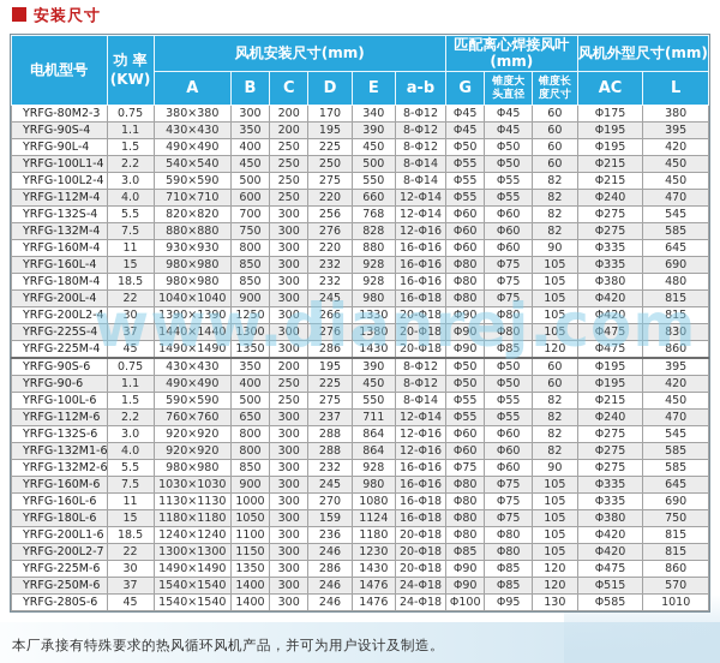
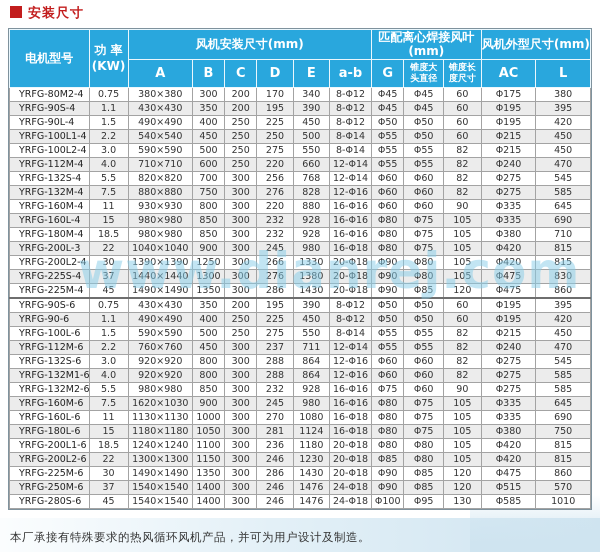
  安装尺寸
  电机型号	功 率 (KW)	风机安装尺寸(mm)	匹配离心焊接风叶 (mm)	风机外型尺寸(mm)
  A	B	C	D	E	a-b	G	锥度大 头直径	锥度长 度尺寸	AC	L
- YRFG-80M2-3	0.75	380×380	300	200	170	340	8-Φ12	Φ45	Φ45	60	Φ175	380
+ YRFG-80M2-4	0.75	380×380	300	200	170	340	8-Φ12	Φ45	Φ45	60	Φ175	380
  YRFG-90S-4	1.1	430×430	350	200	195	390	8-Φ12	Φ45	Φ45	60	Φ195	395
  YRFG-90L-4	1.5	490×490	400	250	225	450	8-Φ12	Φ50	Φ50	60	Φ195	420
  YRFG-100L1-4	2.2	540×540	450	250	250	500	8-Φ14	Φ55	Φ50	60	Φ215	450
  YRFG-100L2-4	3.0	590×590	500	250	275	550	8-Φ14	Φ55	Φ55	82	Φ215	450
  YRFG-112M-4	4.0	710×710	600	250	220	660	12-Φ14	Φ55	Φ55	82	Φ240	470
  YRFG-132S-4	5.5	820×820	700	300	256	768	12-Φ14	Φ60	Φ60	82	Φ275	545
  YRFG-132M-4	7.5	880×880	750	300	276	828	12-Φ16	Φ60	Φ60	82	Φ275	585
  YRFG-160M-4	11	930×930	800	300	220	880	16-Φ16	Φ60	Φ60	90	Φ335	645
  YRFG-160L-4	15	980×980	850	300	232	928	16-Φ16	Φ80	Φ75	105	Φ335	690
- YRFG-180M-4	18.5	980×980	850	300	232	928	16-Φ16	Φ80	Φ75	105	Φ380	480
+ YRFG-180M-4	18.5	980×980	850	300	232	928	16-Φ16	Φ80	Φ75	105	Φ380	710
- YRFG-200L-4	22	1040×1040	900	300	245	980	16-Φ18	Φ80	Φ75	105	Φ420	815
+ YRFG-200L-3	22	1040×1040	900	300	245	980	16-Φ18	Φ80	Φ75	105	Φ420	815
  YRFG-200L2-4	30	1390×1390	1250	300	266	1330	20-Φ18	Φ90	Φ80	105	Φ420	815
  YRFG-225S-4	37	1440×1440	1300	300	276	1380	20-Φ18	Φ90	Φ80	105	Φ475	830
  YRFG-225M-4	45	1490×1490	1350	300	286	1430	20-Φ18	Φ90	Φ85	120	Φ475	860
  YRFG-90S-6	0.75	430×430	350	200	195	390	8-Φ12	Φ50	Φ50	60	Φ195	395
  YRFG-90-6	1.1	490×490	400	250	225	450	8-Φ12	Φ50	Φ50	60	Φ195	420
  YRFG-100L-6	1.5	590×590	500	250	275	550	8-Φ14	Φ55	Φ55	82	Φ215	450
- YRFG-112M-6	2.2	760×760	650	300	237	711	12-Φ14	Φ55	Φ55	82	Φ240	470
+ YRFG-112M-6	2.2	760×760	450	300	237	711	12-Φ14	Φ55	Φ55	82	Φ240	470
  YRFG-132S-6	3.0	920×920	800	300	288	864	12-Φ16	Φ60	Φ60	82	Φ275	545
  YRFG-132M1-6	4.0	920×920	800	300	288	864	12-Φ16	Φ60	Φ60	82	Φ275	585
  YRFG-132M2-6	5.5	980×980	850	300	232	928	16-Φ16	Φ75	Φ60	90	Φ275	585
- YRFG-160M-6	7.5	1030×1030	900	300	245	980	16-Φ16	Φ80	Φ75	105	Φ335	645
+ YRFG-160M-6	7.5	1620×1030	900	300	245	980	16-Φ16	Φ80	Φ75	105	Φ335	645
  YRFG-160L-6	11	1130×1130	1000	300	270	1080	16-Φ18	Φ80	Φ75	105	Φ335	690
- YRFG-180L-6	15	1180×1180	1050	300	159	1124	16-Φ18	Φ80	Φ75	105	Φ380	750
+ YRFG-180L-6	15	1180×1180	1050	300	281	1124	16-Φ18	Φ80	Φ75	105	Φ380	750
  YRFG-200L1-6	18.5	1240×1240	1100	300	236	1180	20-Φ18	Φ80	Φ80	105	Φ420	815
- YRFG-200L2-7	22	1300×1300	1150	300	246	1230	20-Φ18	Φ85	Φ80	105	Φ420	815
+ YRFG-200L2-6	22	1300×1300	1150	300	246	1230	20-Φ18	Φ85	Φ80	105	Φ420	815
  YRFG-225M-6	30	1490×1490	1350	300	286	1430	20-Φ18	Φ90	Φ85	120	Φ475	860
  YRFG-250M-6	37	1540×1540	1400	300	246	1476	24-Φ18	Φ90	Φ85	120	Φ515	570
  YRFG-280S-6	45	1540×1540	1400	300	246	1476	24-Φ18	Φ100	Φ95	130	Φ585	1010
  www.dianrej.com
  本厂承接有特殊要求的热风循环风机产品，并可为用户设计及制造。
